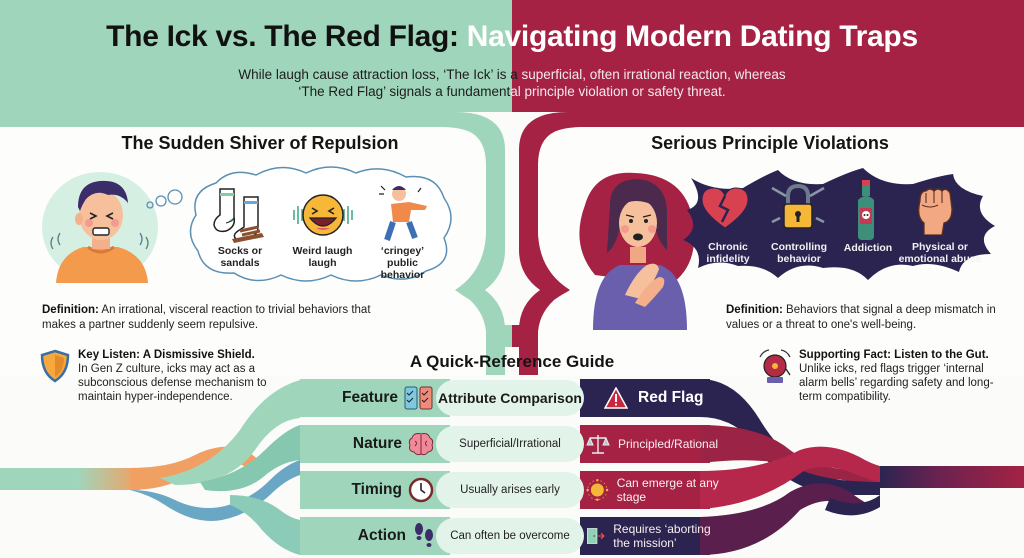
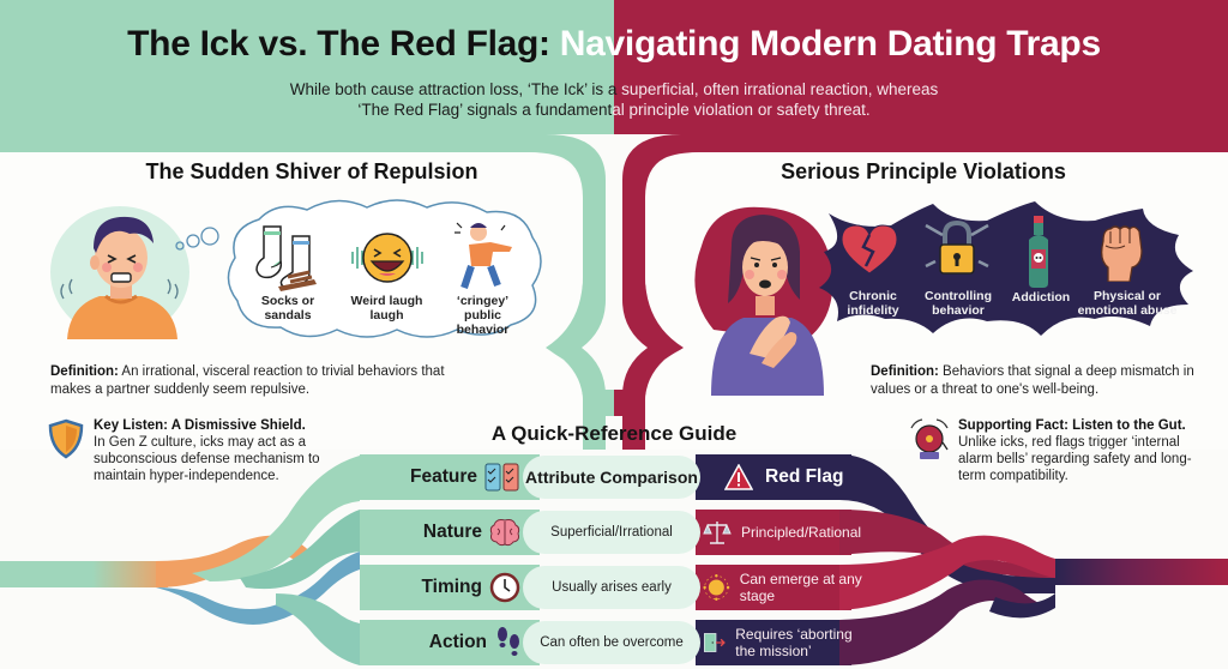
  The Ick vs. The Red Flag: Navigating Modern Dating Traps
- While laugh cause attraction loss, ‘The Ick’ is a superficial, often irrational reaction, whereas
+ While both cause attraction loss, ‘The Ick’ is a superficial, often irrational reaction, whereas
  ‘The Red Flag’ signals a fundamental principle violation or safety threat.
  The Sudden Shiver of Repulsion
  Socks or sandals
  Weird laugh laugh
  ‘cringey’ public behavior
  Definition: An irrational, visceral reaction to trivial behaviors that makes a partner suddenly seem repulsive.
  Serious Principle Violations
  Chronic infidelity
  Controlling behavior
  Addiction
  Physical or emotional abuse
  Definition: Behaviors that signal a deep mismatch in values or a threat to one's well-being.
  Key Listen: A Dismissive Shield.
  In Gen Z culture, icks may act as a subconscious defense mechanism to maintain hyper-independence.
  Supporting Fact: Listen to the Gut.
  Unlike icks, red flags trigger ‘internal alarm bells’ regarding safety and long-term compatibility.
  A Quick-Reference Guide
  Feature
  Attribute Comparison
  Red Flag
  Nature
  Superficial/Irrational
  Principled/Rational
  Timing
  Usually arises early
  Can emerge at any stage
  Action
  Can often be overcome
  Requires ‘aborting the mission’
